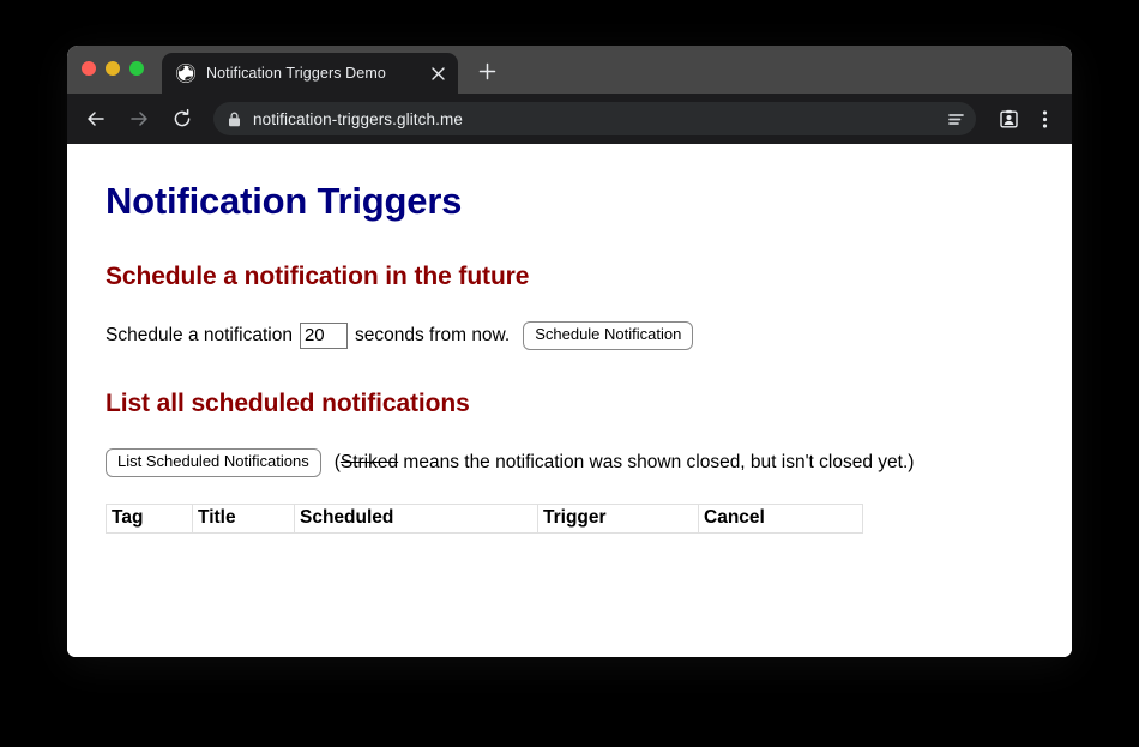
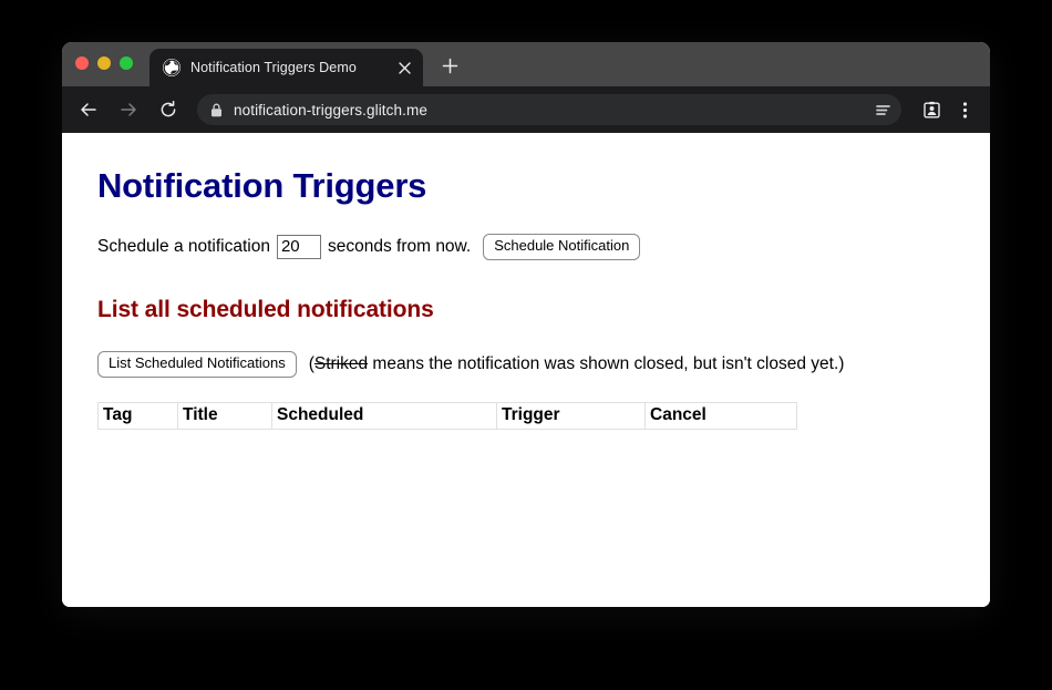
  Notification Triggers Demo
  notification-triggers.glitch.me
  Notification Triggers
- Schedule a notification in the future
  Schedule a notification
  20
  seconds from now.
  Schedule Notification
  List all scheduled notifications
  List Scheduled Notifications
  (Striked means the notification was shown closed, but isn't closed yet.)
  Tag	Title	Scheduled	Trigger	Cancel
